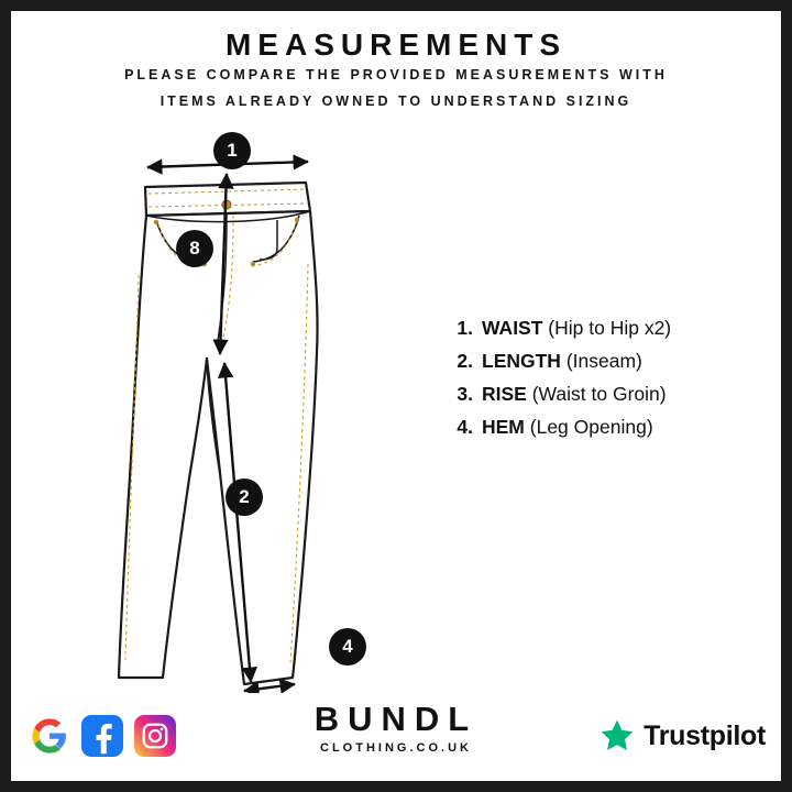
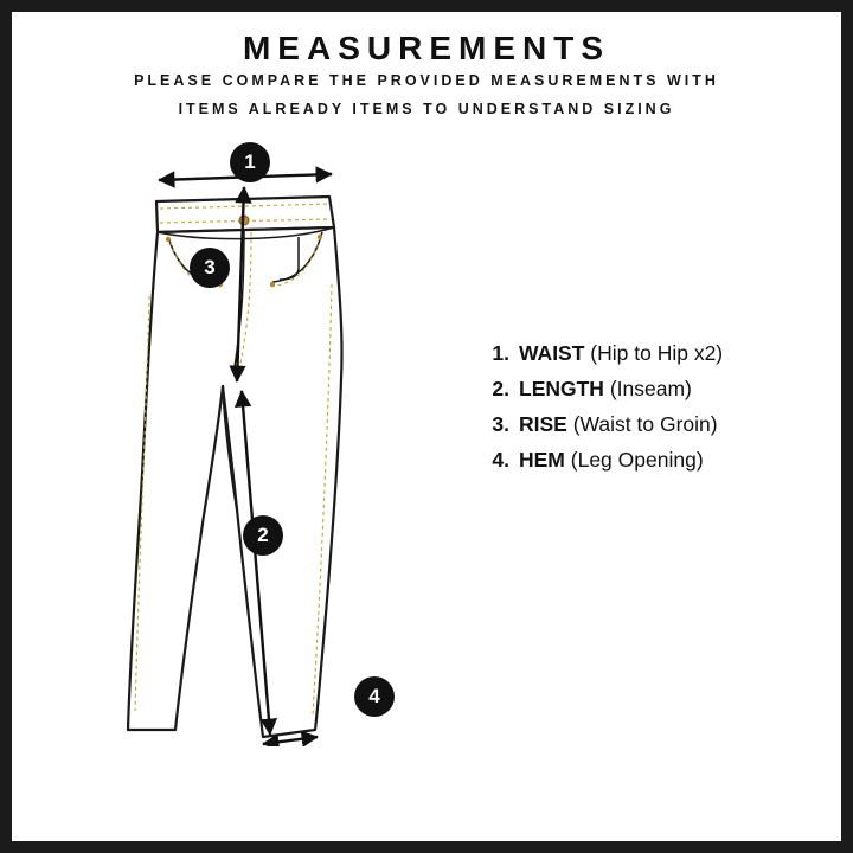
  MEASUREMENTS
  PLEASE COMPARE THE PROVIDED MEASUREMENTS WITH
- ITEMS ALREADY OWNED TO UNDERSTAND SIZING
+ ITEMS ALREADY ITEMS TO UNDERSTAND SIZING
  1
- 8
+ 3
  2
  4
  1.
  WAIST (Hip to Hip x2)
  2.
  LENGTH (Inseam)
  3.
  RISE (Waist to Groin)
  4.
  HEM (Leg Opening)
- BUNDL
- CLOTHING.CO.UK
- Trustpilot
